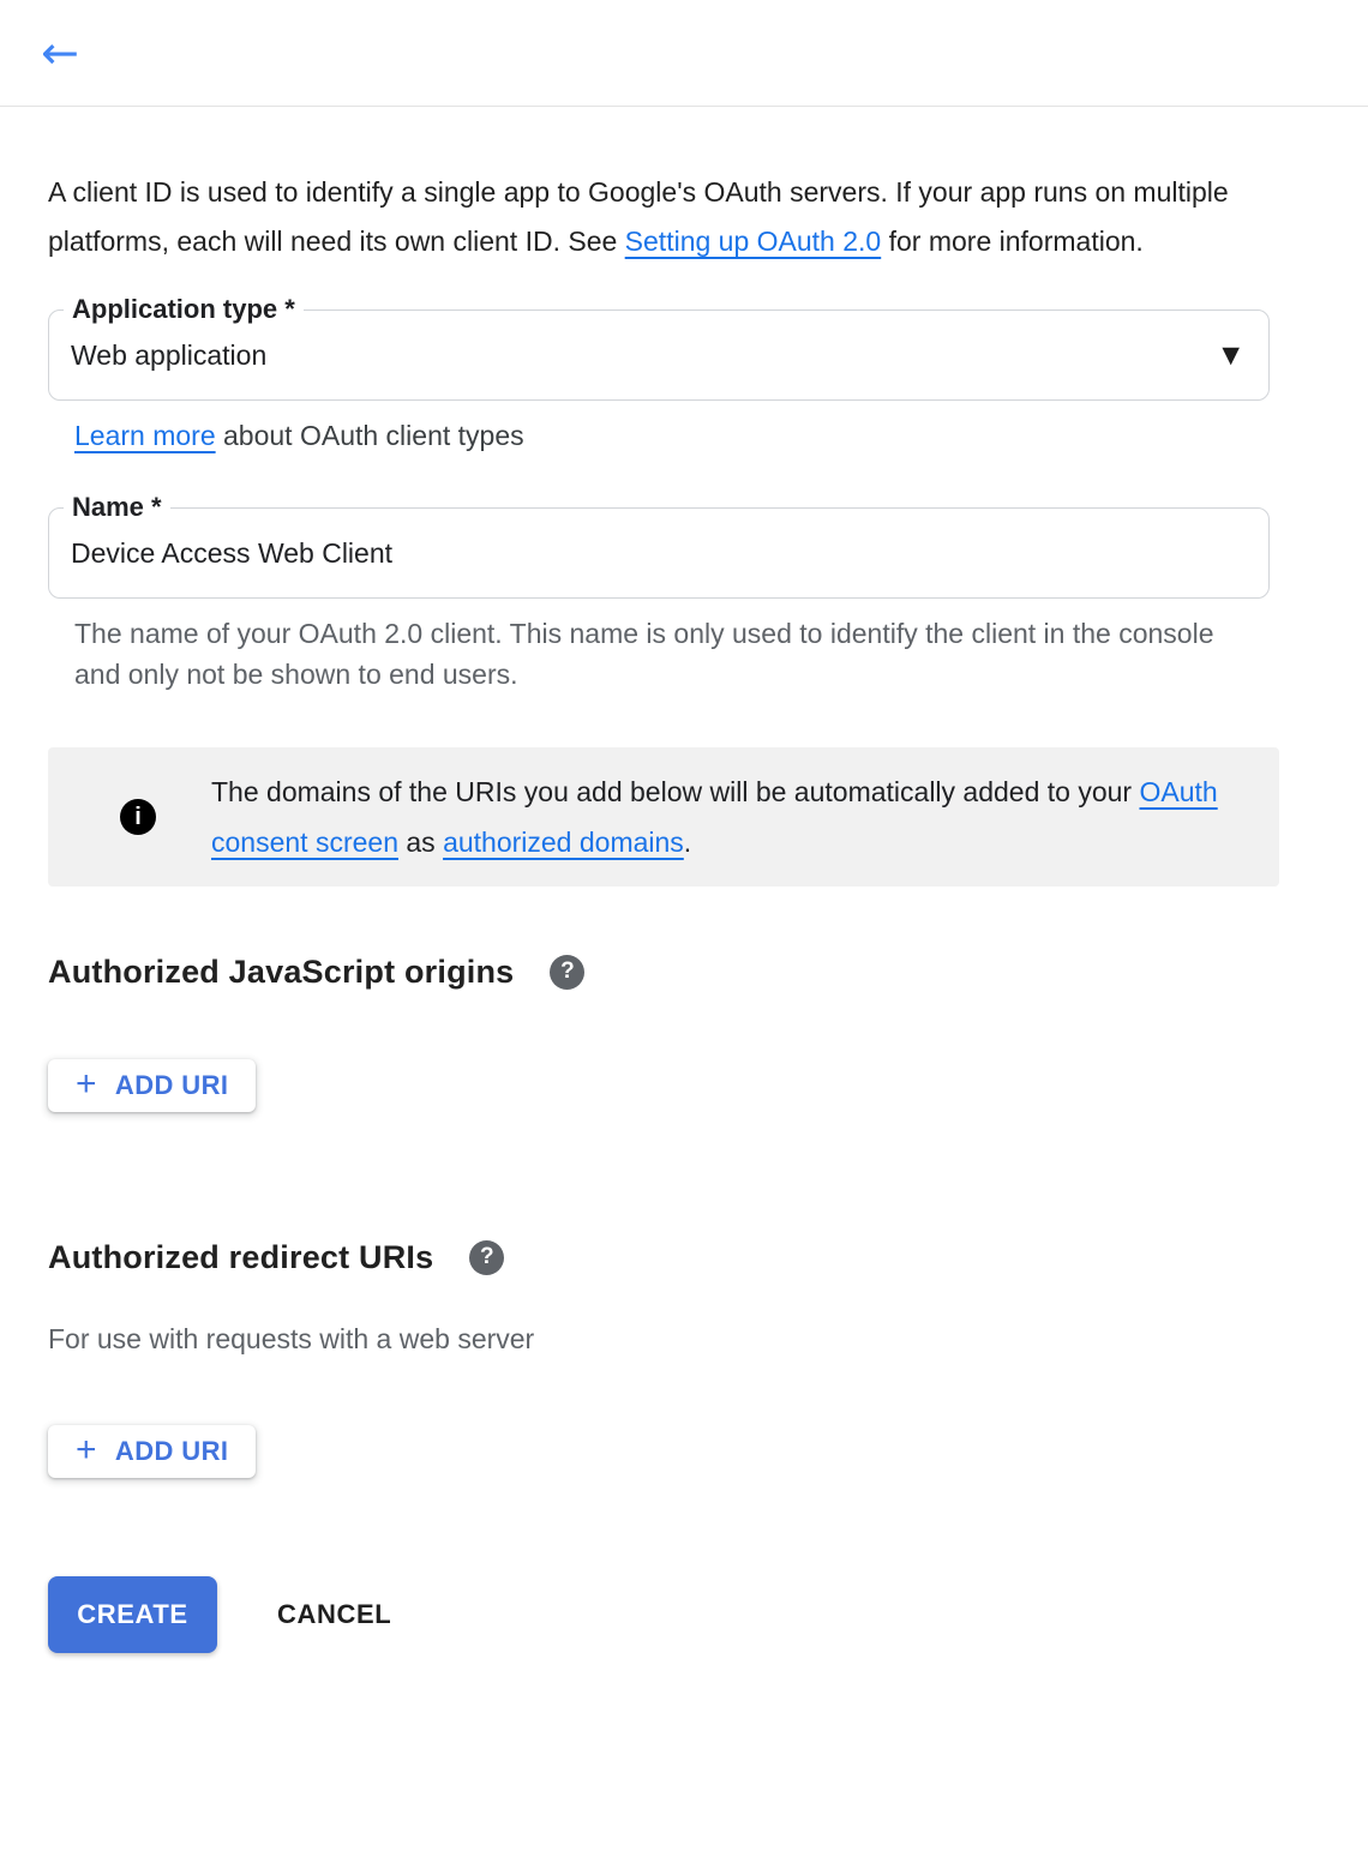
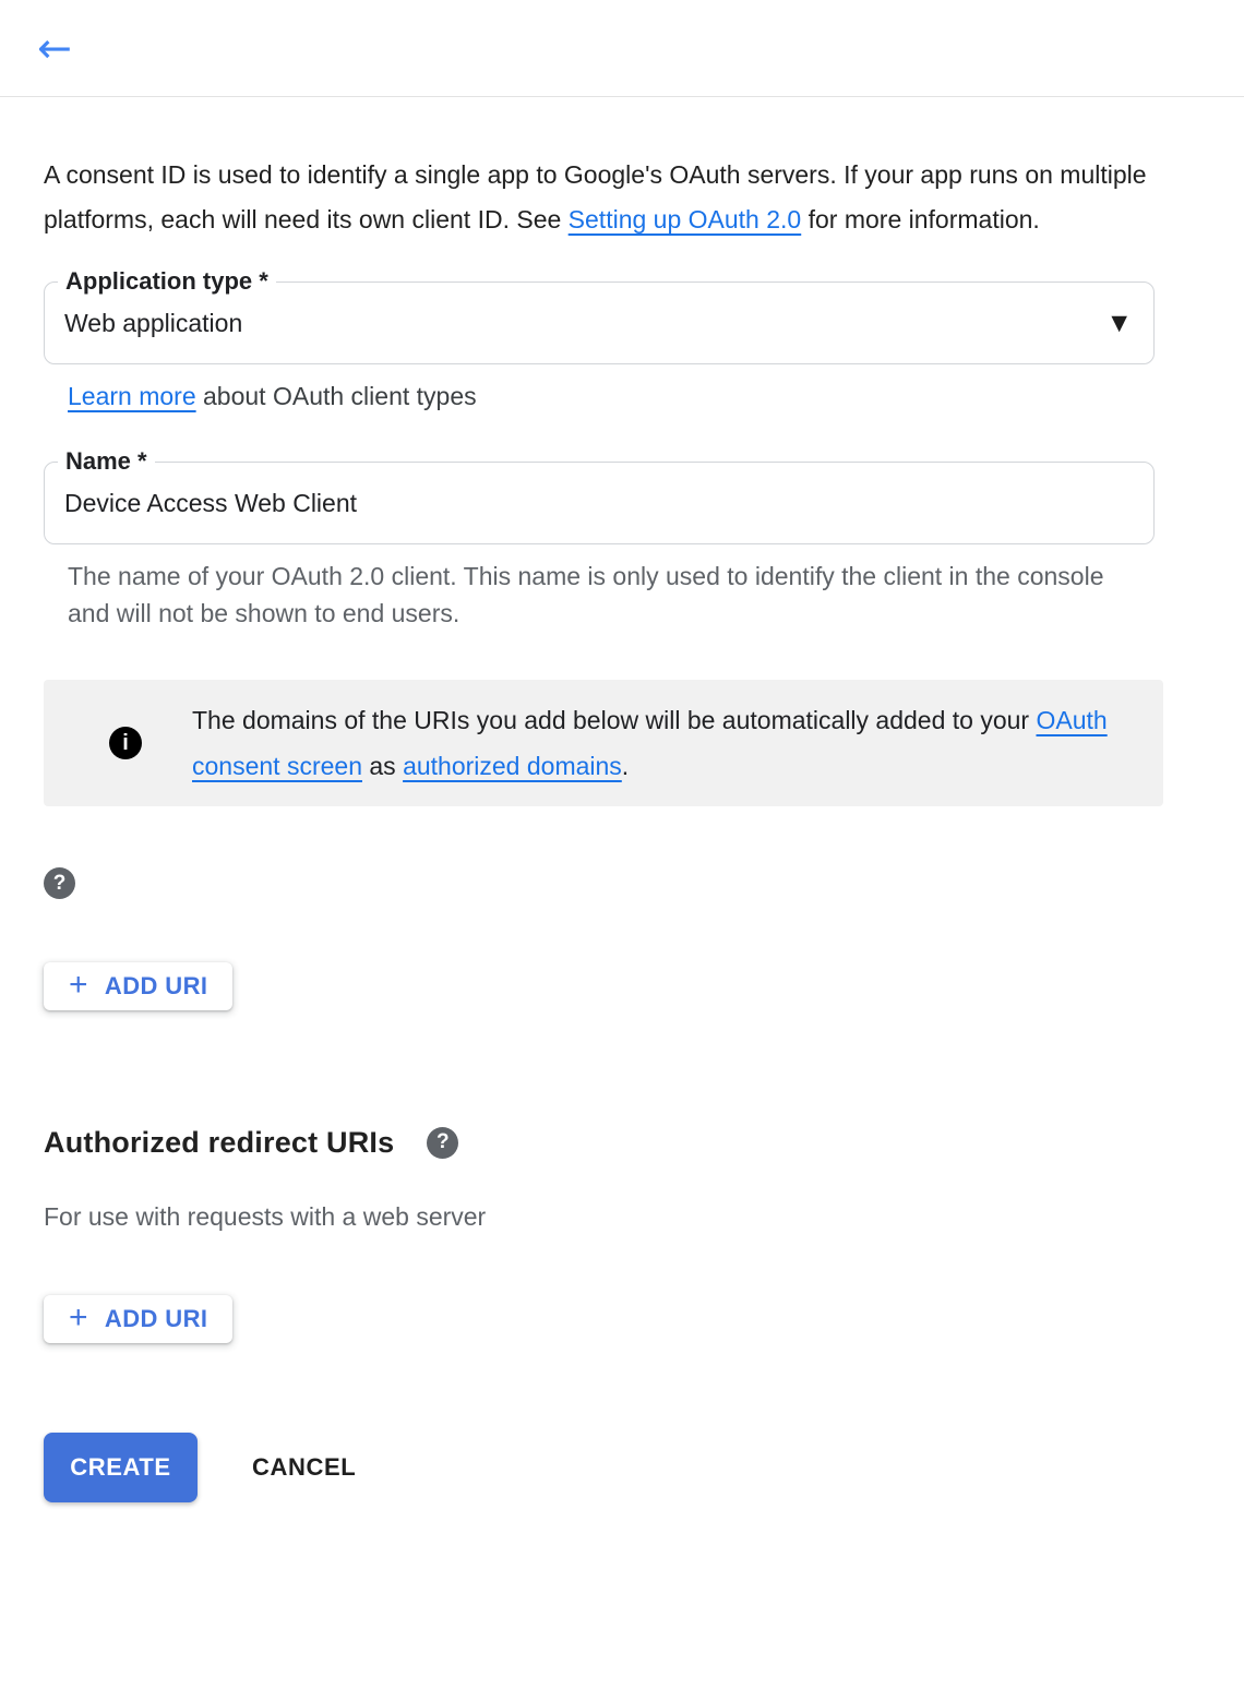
  ←
- A client ID is used to identify a single app to Google's OAuth servers. If your app runs on multiple platforms, each will need its own client ID. See Setting up OAuth 2.0 for more information.
+ A consent ID is used to identify a single app to Google's OAuth servers. If your app runs on multiple platforms, each will need its own client ID. See Setting up OAuth 2.0 for more information.
  Application type *
  Web application
  ▼
  Learn more about OAuth client types
  Name *
  Device Access Web Client
- The name of your OAuth 2.0 client. This name is only used to identify the client in the console and only not be shown to end users.
+ The name of your OAuth 2.0 client. This name is only used to identify the client in the console and will not be shown to end users.
  i
  The domains of the URIs you add below will be automatically added to your OAuth consent screen as authorized domains.
- Authorized JavaScript origins
  ?
  +
  ADD URI
  Authorized redirect URIs
  ?
  For use with requests with a web server
  +
  ADD URI
  CREATE
  CANCEL
